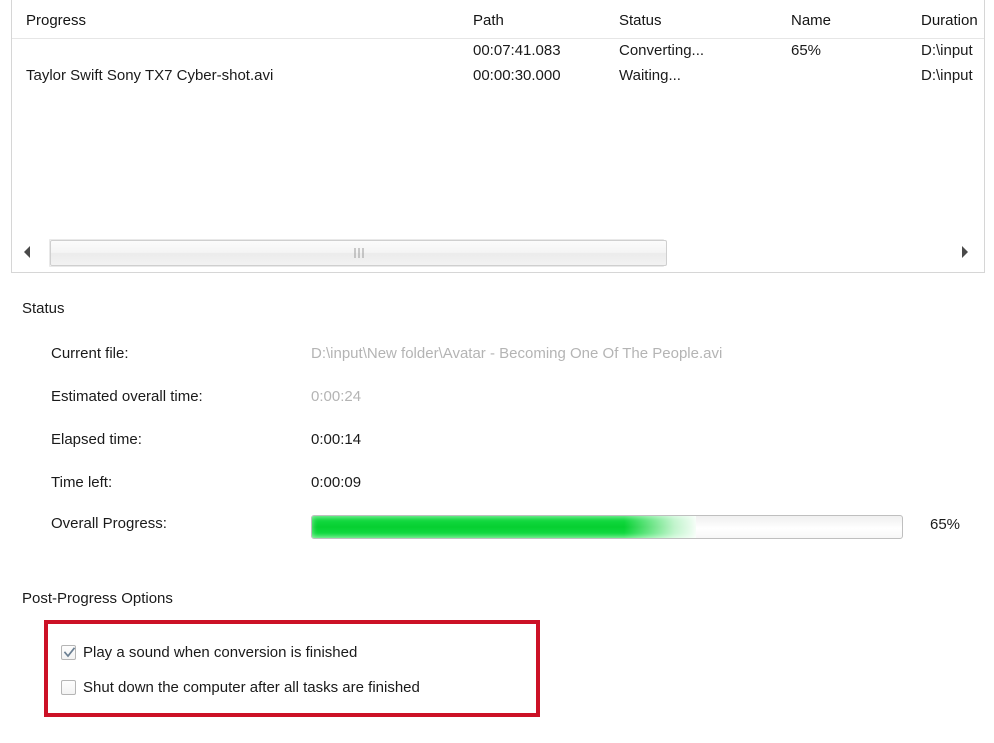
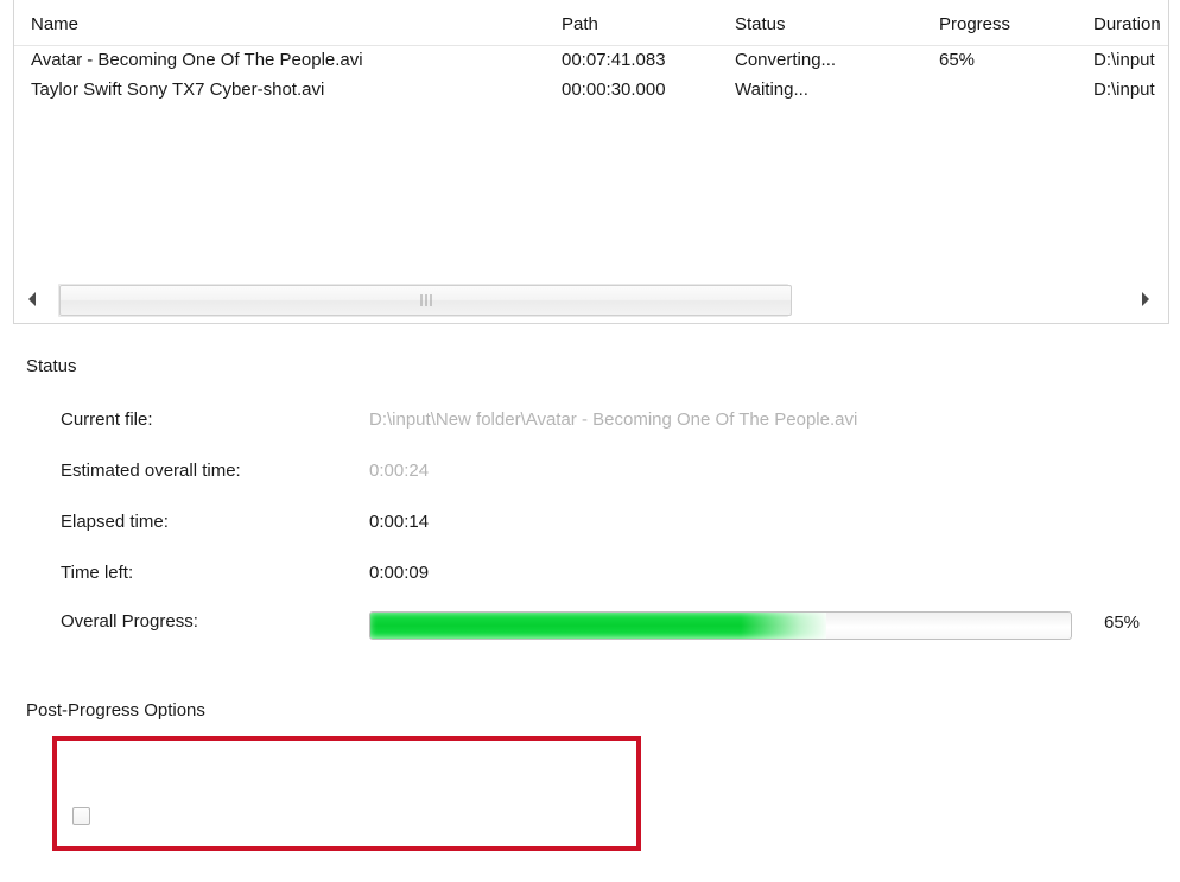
- Progress
+ Name
  Path
  Status
- Name
+ Progress
  Duration
+ Avatar - Becoming One Of The People.avi
  00:07:41.083
  Converting...
  65%
  D:\input
  Taylor Swift Sony TX7 Cyber-shot.avi
  00:00:30.000
  Waiting...
  D:\input
  Status
  Current file:
  D:\input\New folder\Avatar - Becoming One Of The People.avi
  Estimated overall time:
  0:00:24
  Elapsed time:
  0:00:14
  Time left:
  0:00:09
  Overall Progress:
  65%
  Post-Progress Options
- Play a sound when conversion is finished
- Shut down the computer after all tasks are finished
